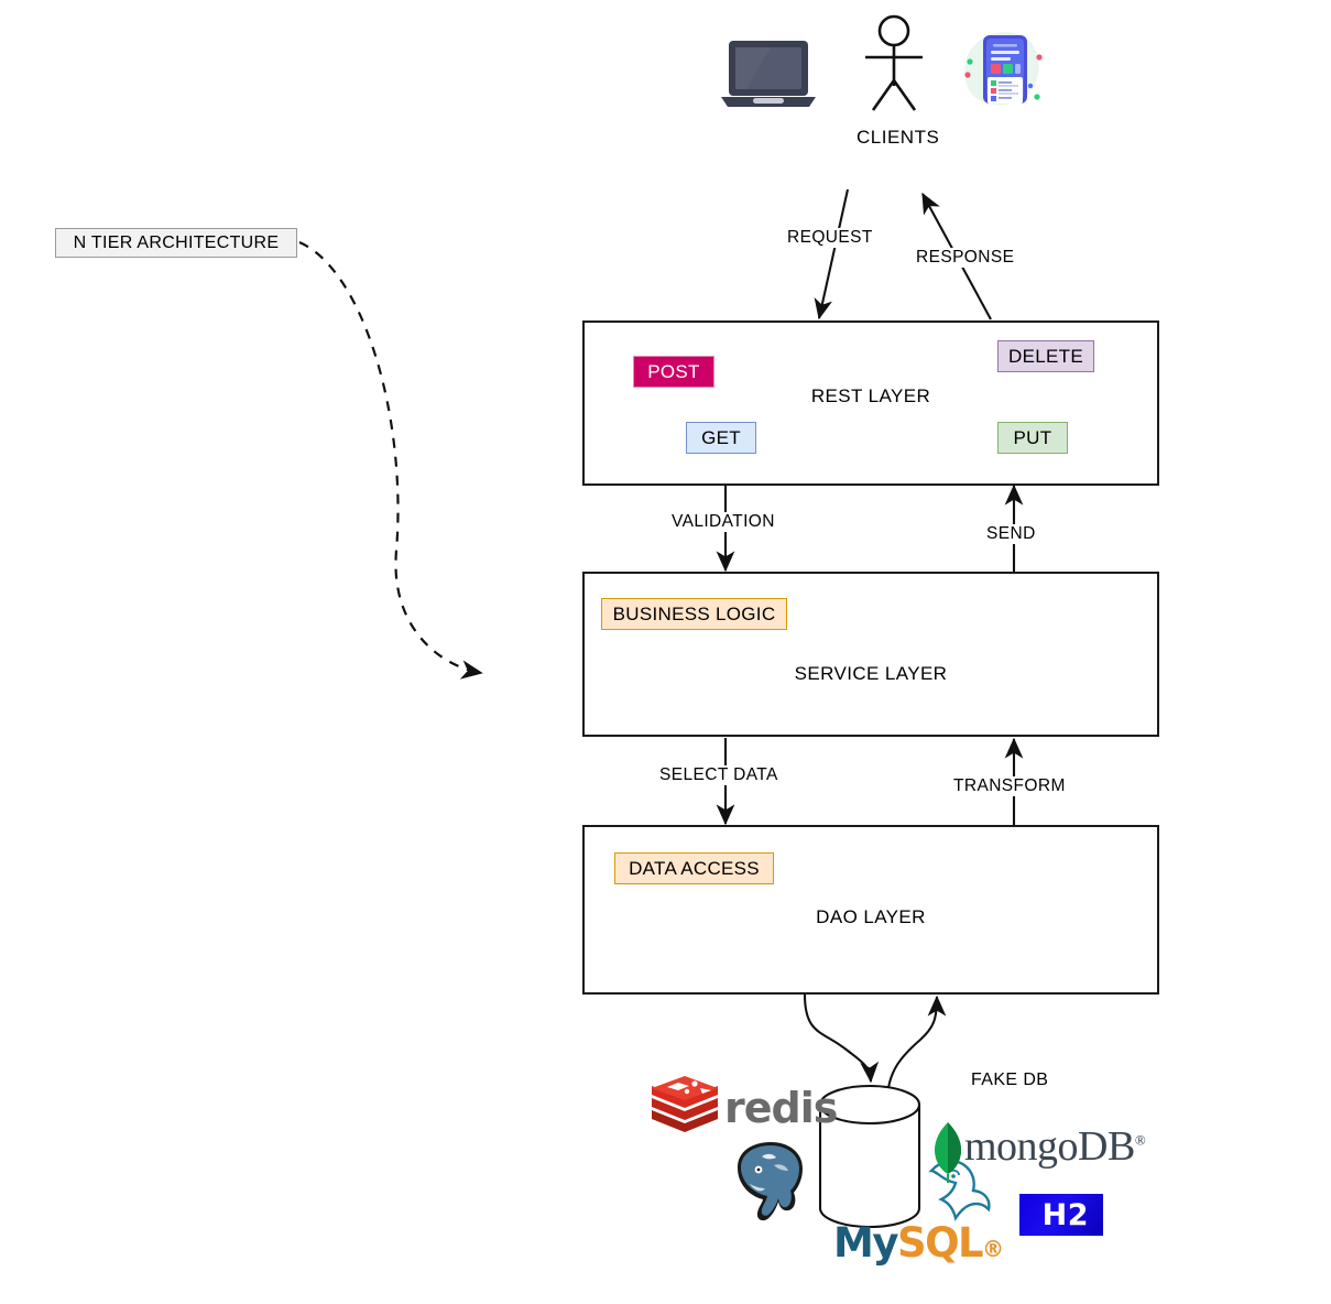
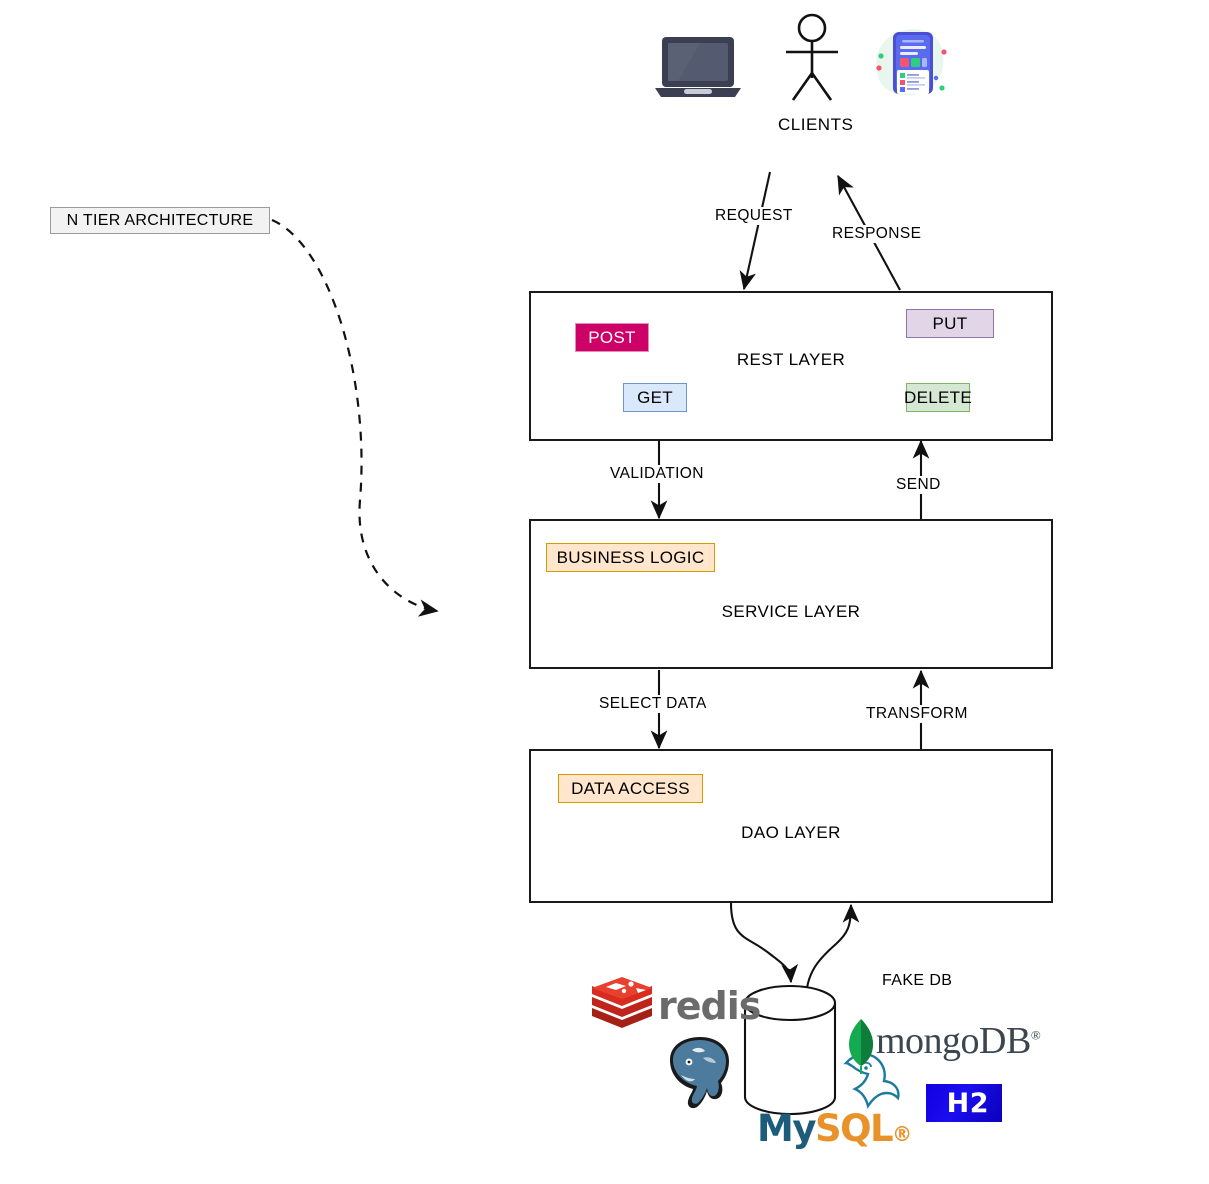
  N TIER ARCHITECTURE
  CLIENTS
  REQUEST
  RESPONSE
  VALIDATION
  SEND
  SELECT DATA
  TRANSFORM
  REST LAYER
  POST
- DELETE
+ PUT
  GET
- PUT
+ DELETE
  SERVICE LAYER
  BUSINESS LOGIC
  DAO LAYER
  DATA ACCESS
  FAKE DB
  redis
  mongoDB®
  MySQL®
  H2
